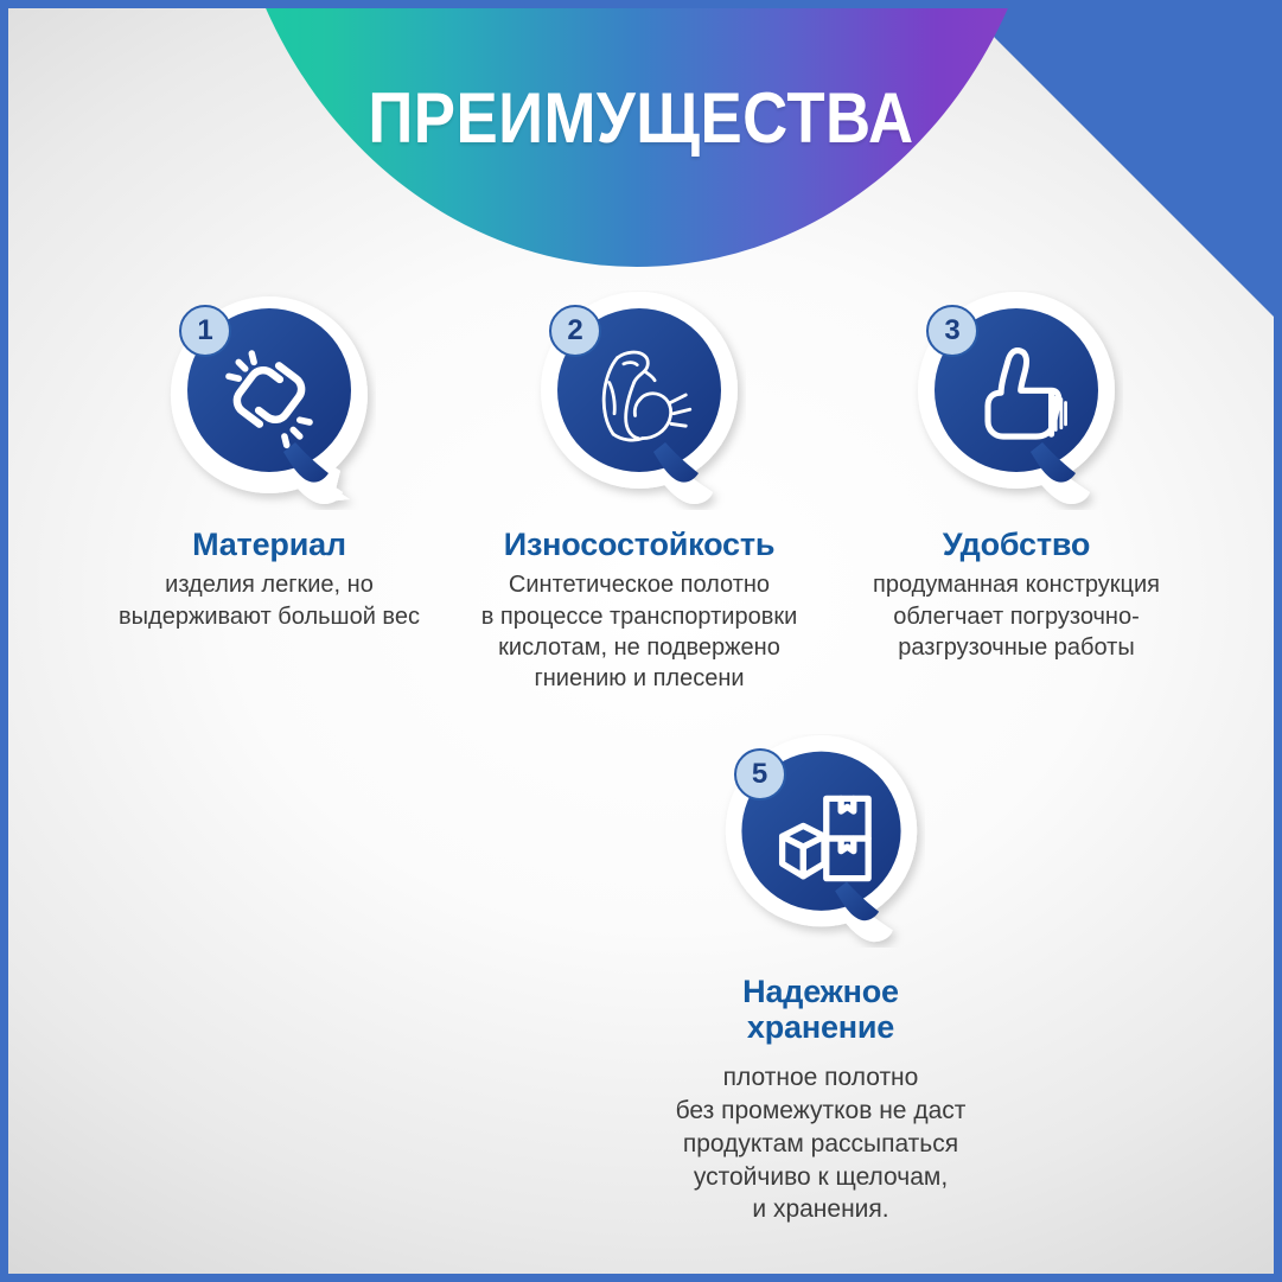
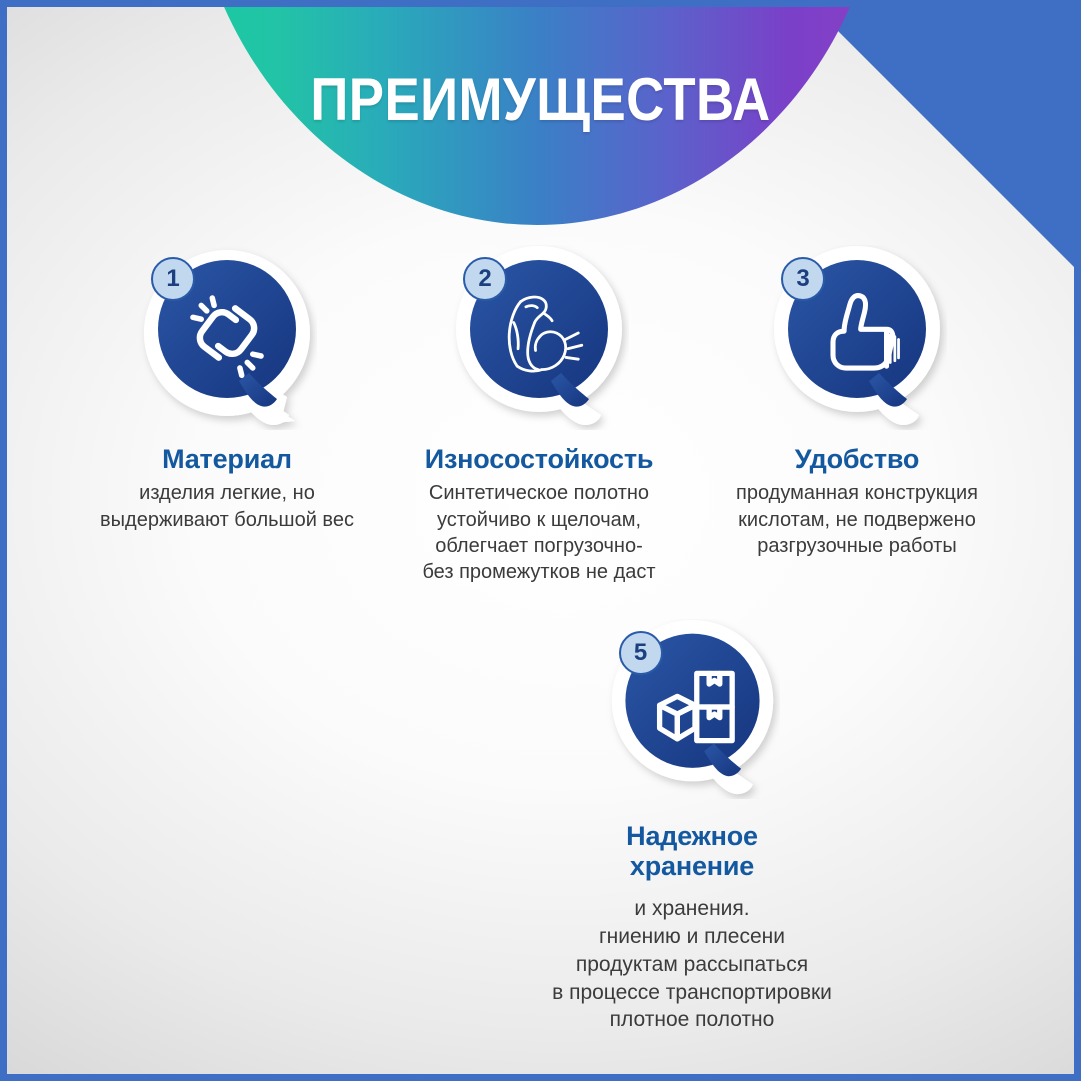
  ПРЕИМУЩЕСТВА
  1
  Материал
  изделия легкие, но
  выдерживают большой вес
  2
  Износостойкость
  Синтетическое полотно
- в процессе транспортировки
+ устойчиво к щелочам,
- кислотам, не подвержено
+ облегчает погрузочно-
- гниению и плесени
+ без промежутков не даст
  3
  Удобство
  продуманная конструкция
- облегчает погрузочно-
+ кислотам, не подвержено
  разгрузочные работы
  5
  Надежное
  хранение
- плотное полотно
+ и хранения.
- без промежутков не даст
+ гниению и плесени
  продуктам рассыпаться
- устойчиво к щелочам,
+ в процессе транспортировки
- и хранения.
+ плотное полотно
